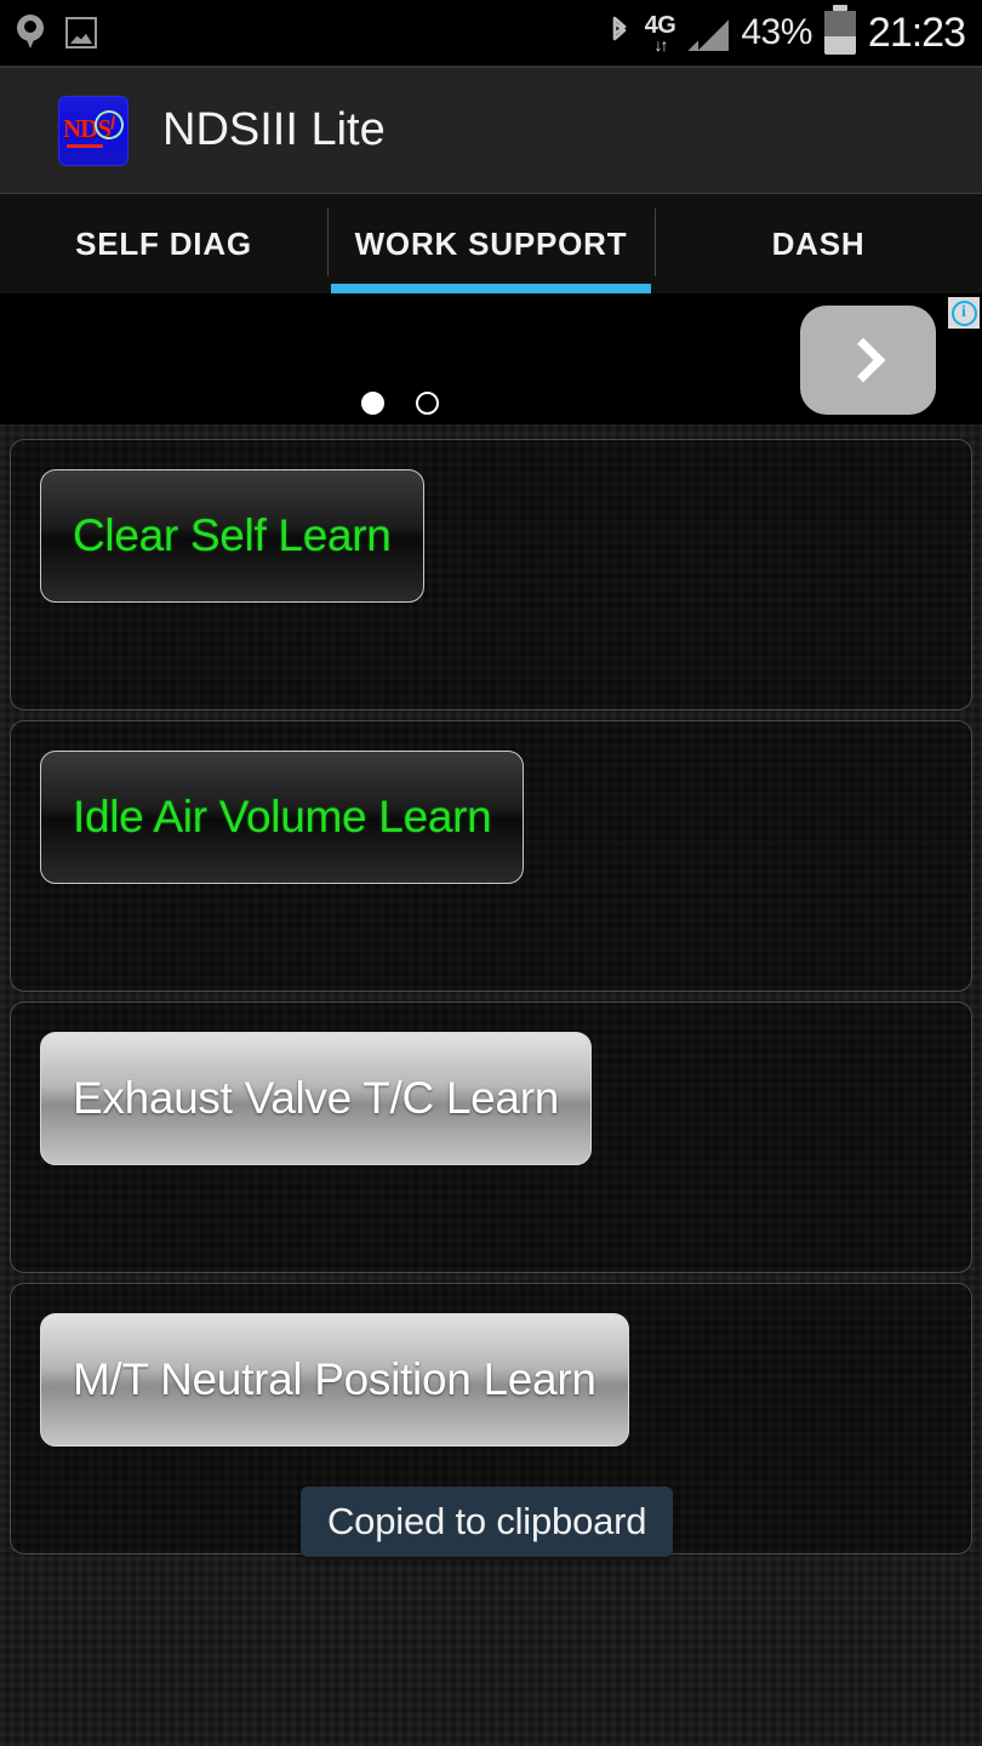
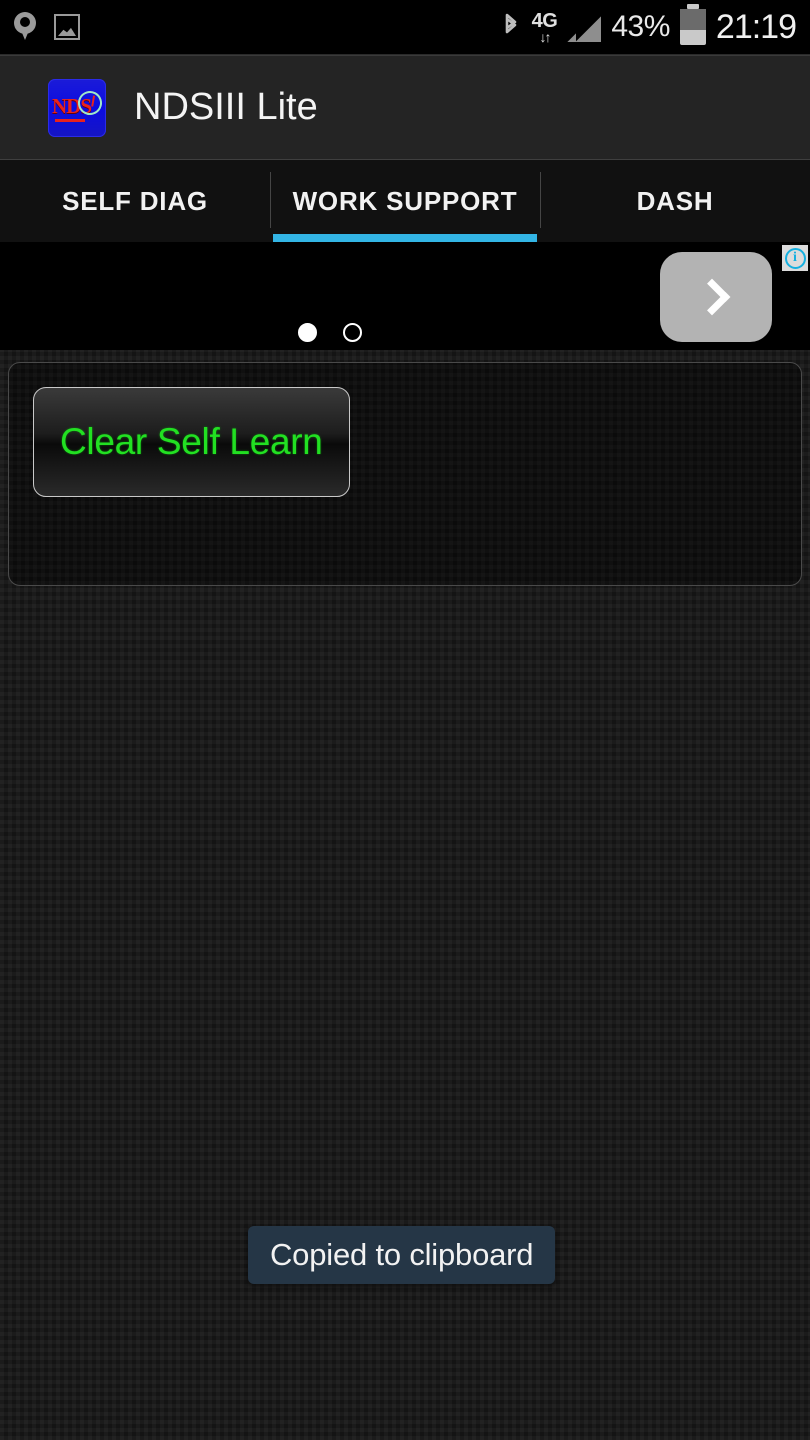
  4G
  ↓↑
  43%
- 21:23
+ 21:19
  NDSIII Lite
  SELF DIAG
  WORK SUPPORT
  DASH
  i
  Clear Self Learn
- Idle Air Volume Learn
- Exhaust Valve T/C Learn
- M/T Neutral Position Learn
  Copied to clipboard
